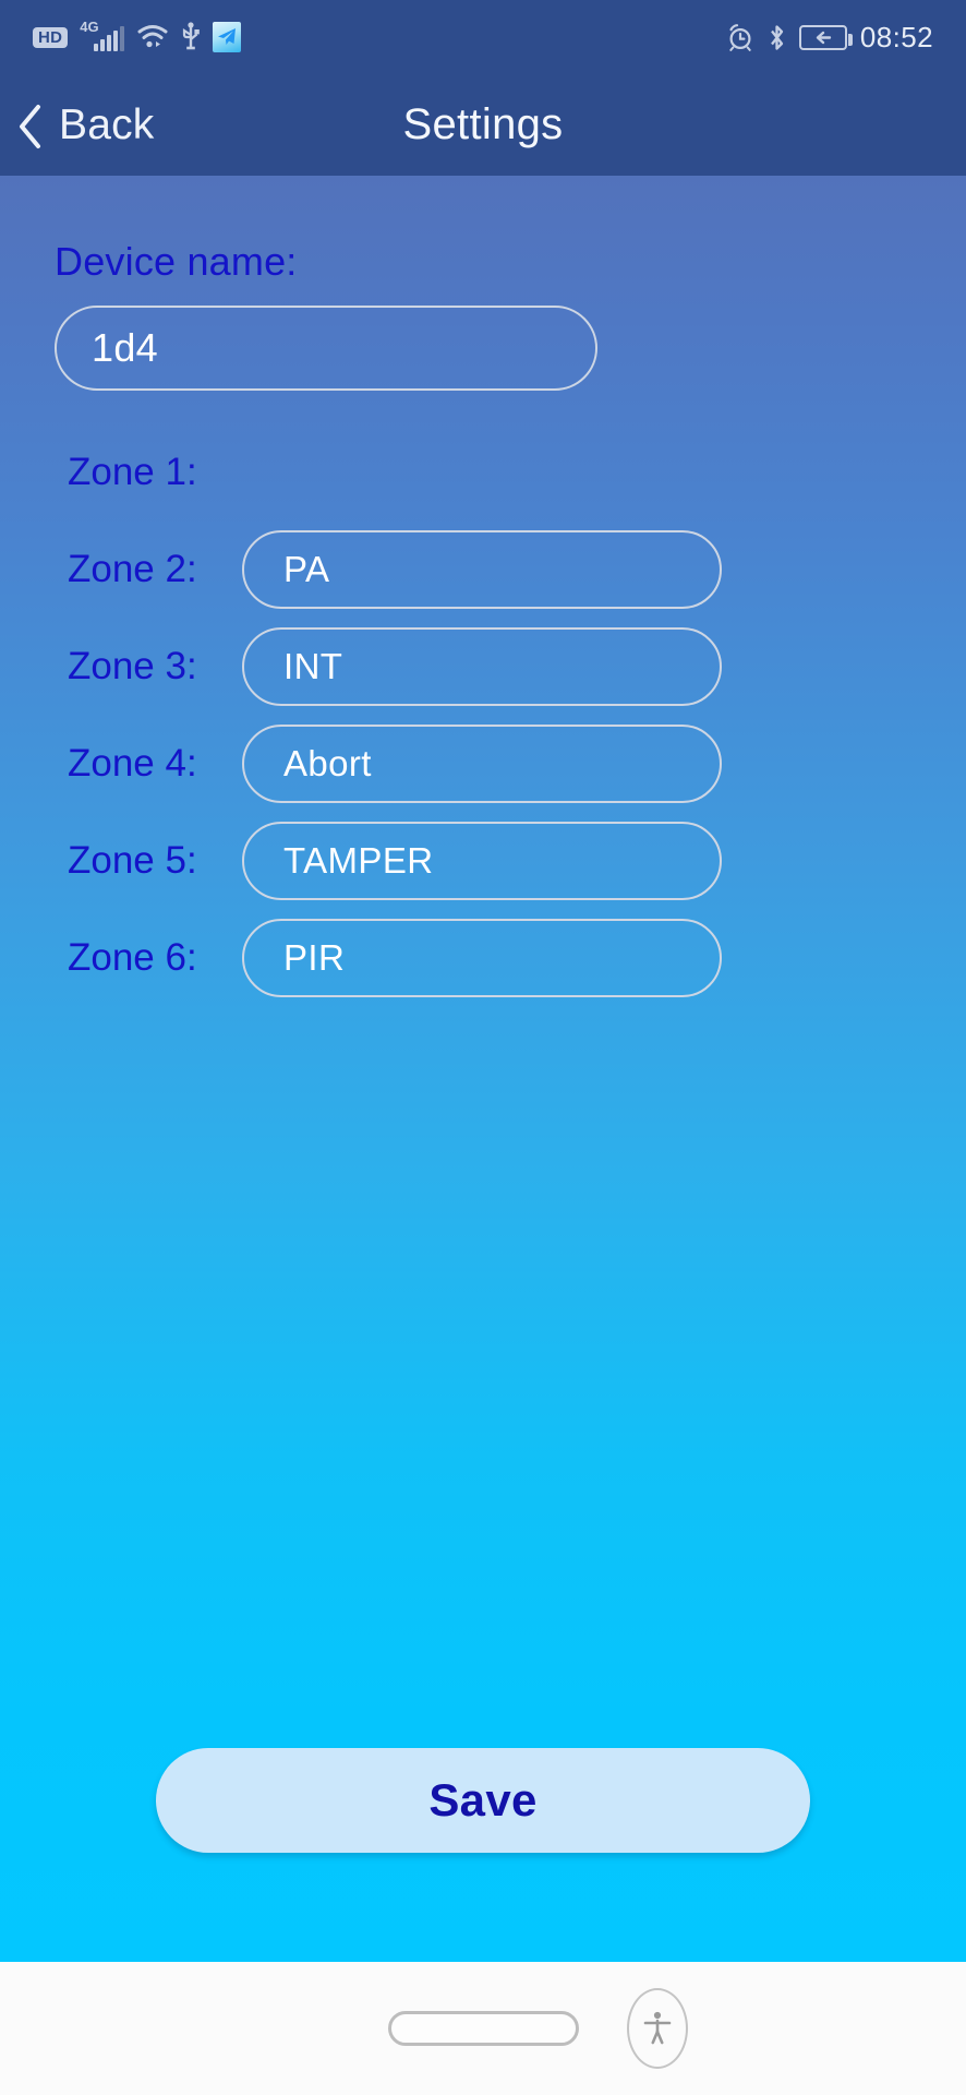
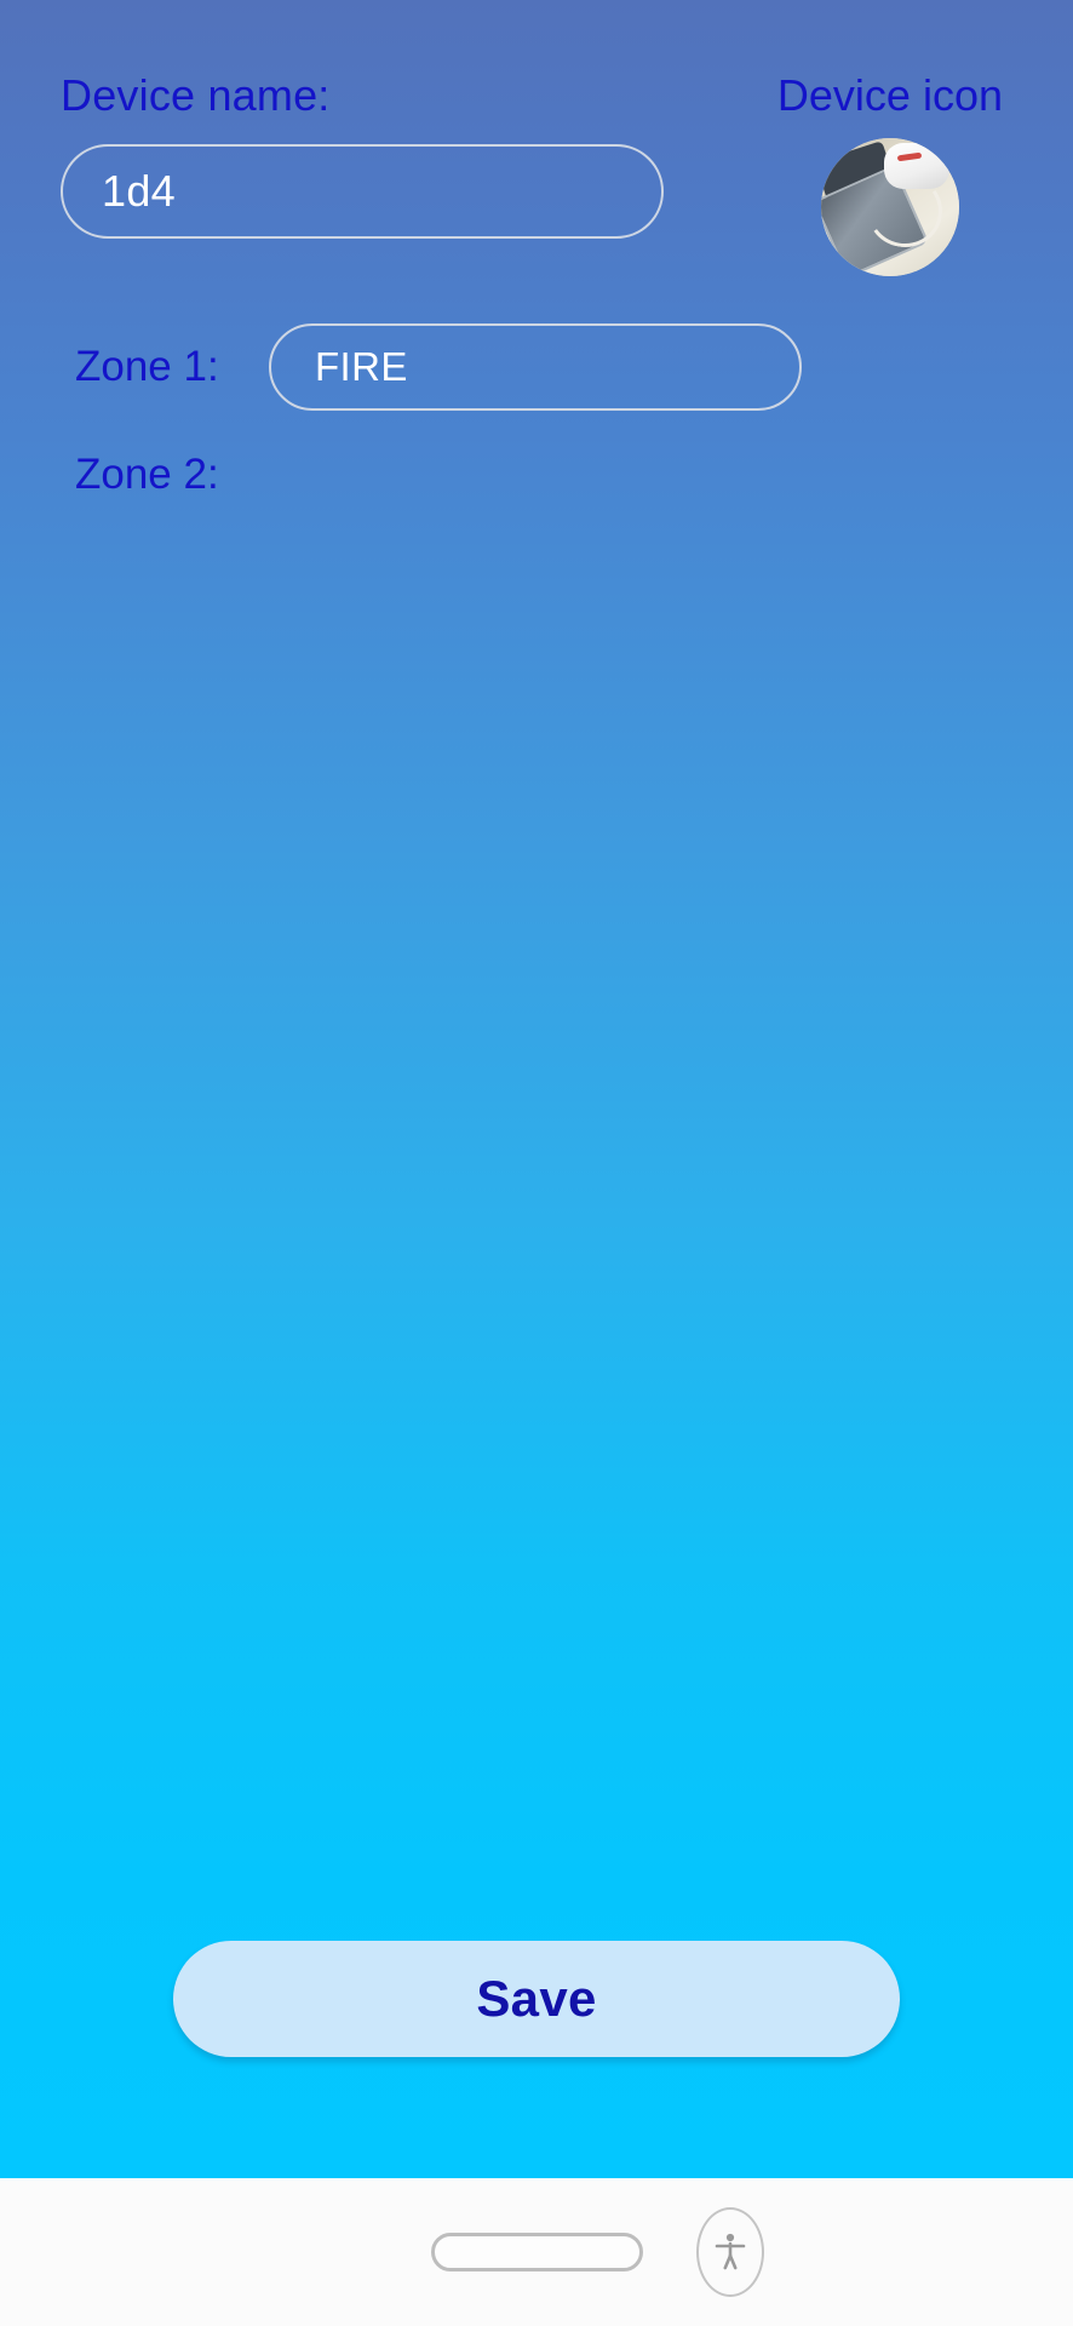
- HD
- 4G
- 08:52
- Back
- Settings
  Device name:
  1d4
+ Device icon
  Zone 1:
+ FIRE
  Zone 2:
- PA
- Zone 3:
- INT
- Zone 4:
- Abort
- Zone 5:
- TAMPER
- Zone 6:
- PIR
  Save
